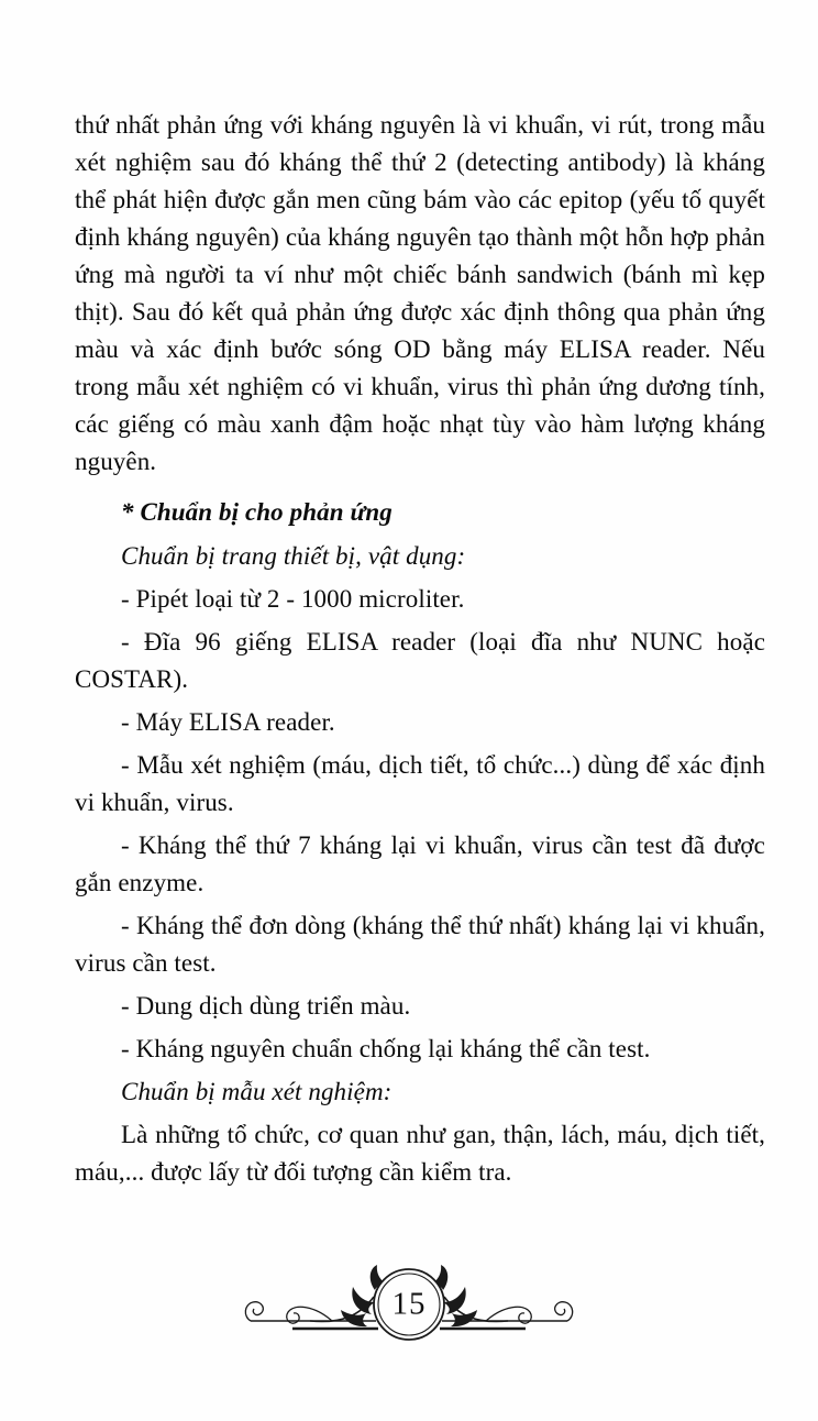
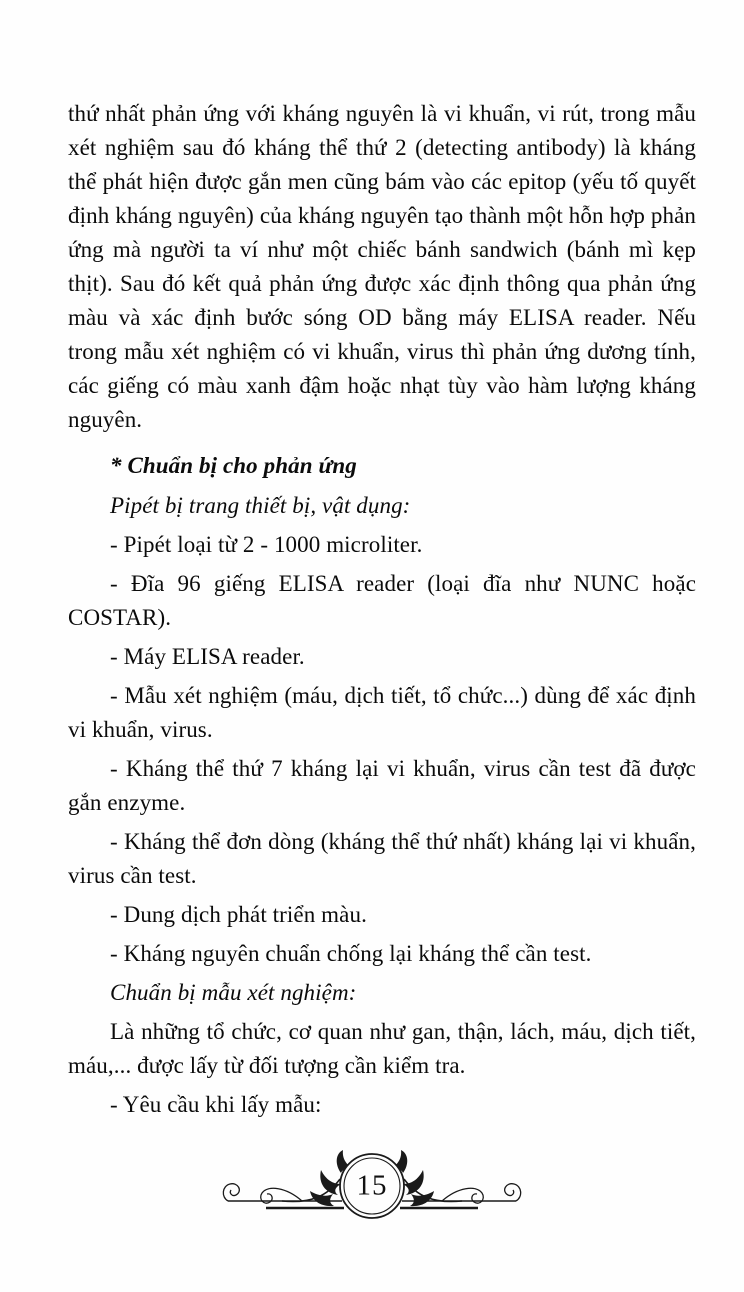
  thứ nhất phản ứng với kháng nguyên là vi khuẩn, vi rút, trong mẫu xét nghiệm sau đó kháng thể thứ 2 (detecting antibody) là kháng thể phát hiện được gắn men cũng bám vào các epitop (yếu tố quyết định kháng nguyên) của kháng nguyên tạo thành một hỗn hợp phản ứng mà người ta ví như một chiếc bánh sandwich (bánh mì kẹp thịt). Sau đó kết quả phản ứng được xác định thông qua phản ứng màu và xác định bước sóng OD bằng máy ELISA reader. Nếu trong mẫu xét nghiệm có vi khuẩn, virus thì phản ứng dương tính, các giếng có màu xanh đậm hoặc nhạt tùy vào hàm lượng kháng nguyên.
  * Chuẩn bị cho phản ứng
- Chuẩn bị trang thiết bị, vật dụng:
+ Pipét bị trang thiết bị, vật dụng:
  - Pipét loại từ 2 - 1000 microliter.
  - Đĩa 96 giếng ELISA reader (loại đĩa như NUNC hoặc COSTAR).
  - Máy ELISA reader.
  - Mẫu xét nghiệm (máu, dịch tiết, tổ chức...) dùng để xác định vi khuẩn, virus.
  - Kháng thể thứ 7 kháng lại vi khuẩn, virus cần test đã được gắn enzyme.
  - Kháng thể đơn dòng (kháng thể thứ nhất) kháng lại vi khuẩn, virus cần test.
- - Dung dịch dùng triển màu.
+ - Dung dịch phát triển màu.
  - Kháng nguyên chuẩn chống lại kháng thể cần test.
  Chuẩn bị mẫu xét nghiệm:
  Là những tổ chức, cơ quan như gan, thận, lách, máu, dịch tiết, máu,... được lấy từ đối tượng cần kiểm tra.
+ - Yêu cầu khi lấy mẫu:
  15
